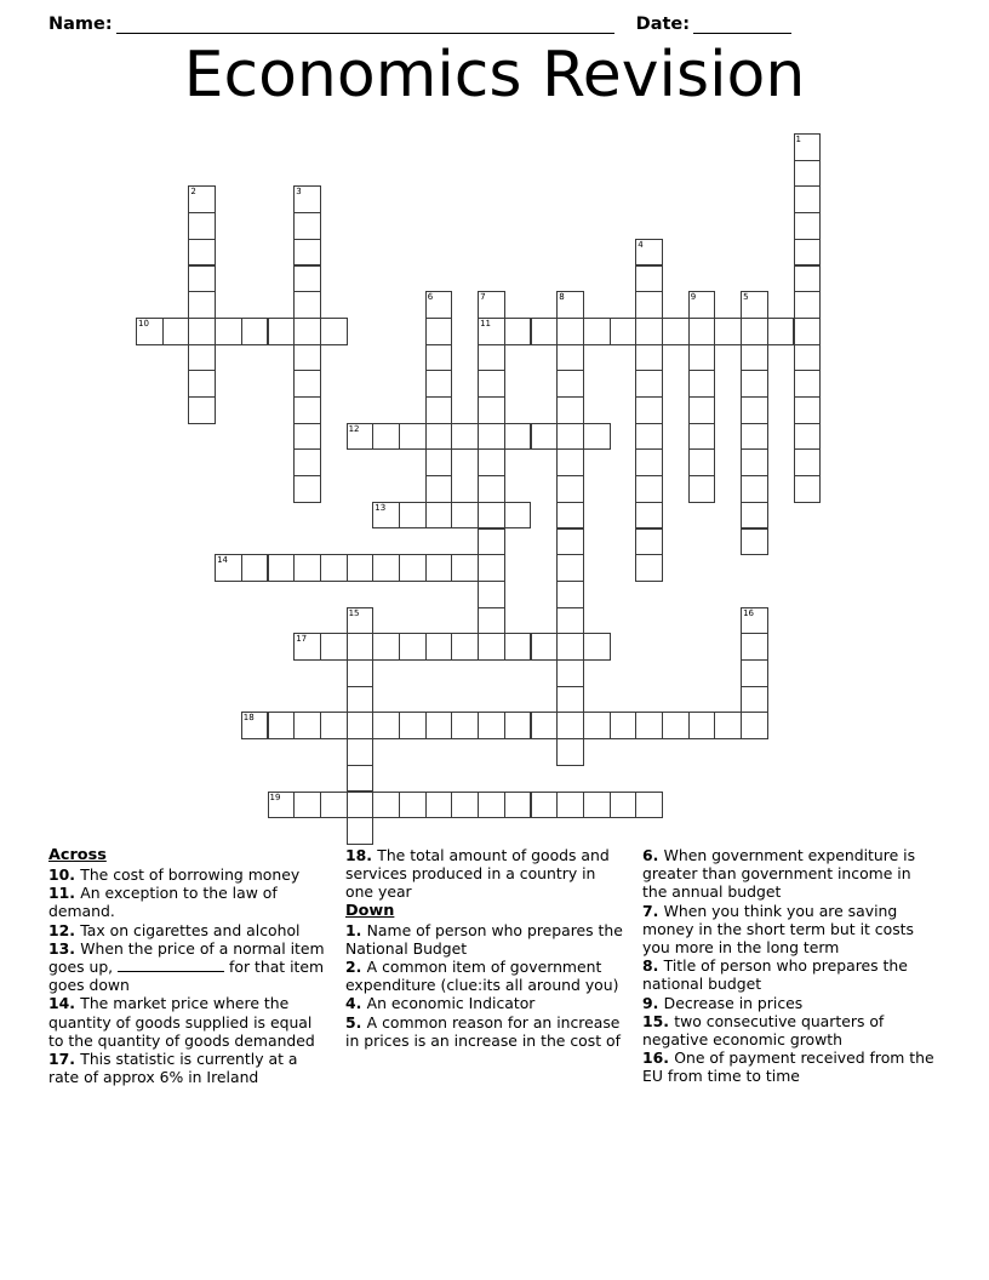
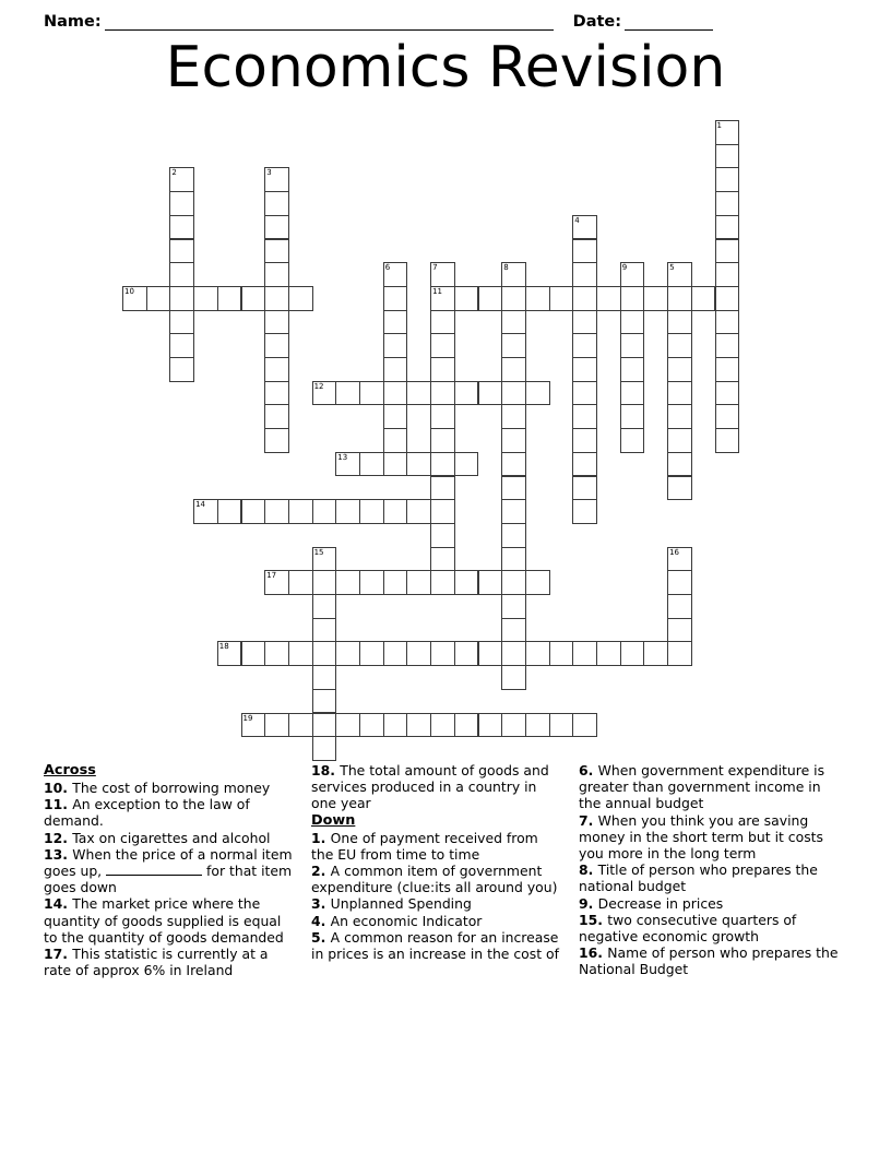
  Name:
  Date:
  Economics Revision
  1
  2
  3
  4
  5
  6
  7
  11
  8
  9
  10
  12
  13
  14
  15
  16
  17
  18
  19
  Across
  10. The cost of borrowing money
  11. An exception to the law of demand.
  12. Tax on cigarettes and alcohol
  13. When the price of a normal item goes up, for that item goes down
  14. The market price where the quantity of goods supplied is equal to the quantity of goods demanded
  17. This statistic is currently at a rate of approx 6% in Ireland
  18. The total amount of goods and services produced in a country in one year
  Down
- 1. Name of person who prepares the National Budget
+ 1. One of payment received from the EU from time to time
  2. A common item of government expenditure (clue:its all around you)
+ 3. Unplanned Spending
  4. An economic Indicator
  5. A common reason for an increase in prices is an increase in the cost of
  6. When government expenditure is greater than government income in the annual budget
  7. When you think you are saving money in the short term but it costs you more in the long term
  8. Title of person who prepares the national budget
  9. Decrease in prices
  15. two consecutive quarters of negative economic growth
- 16. One of payment received from the EU from time to time
+ 16. Name of person who prepares the National Budget
